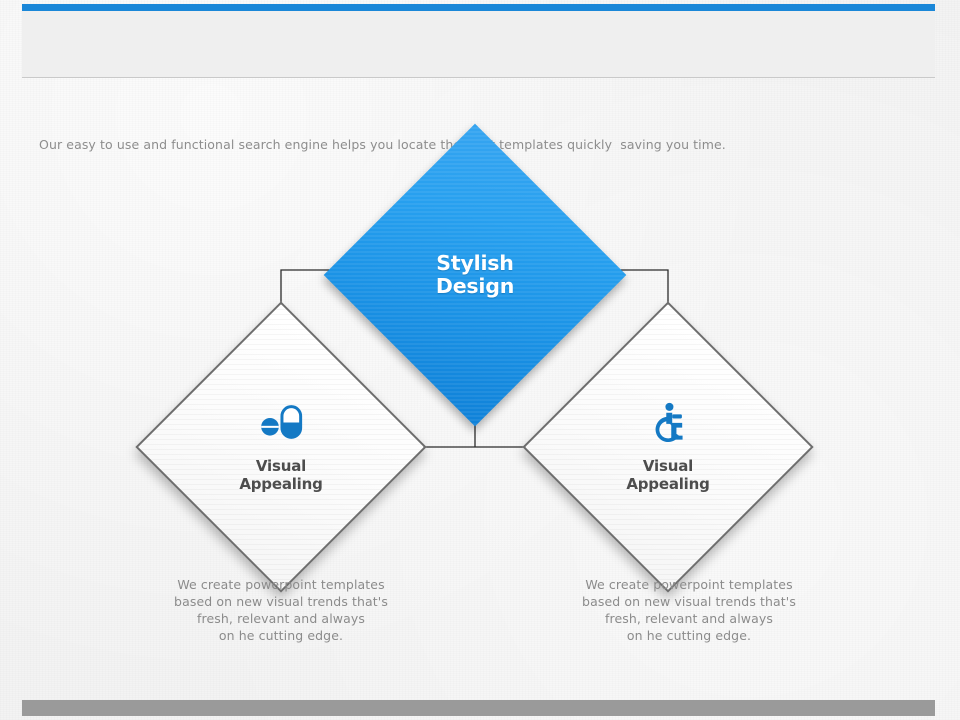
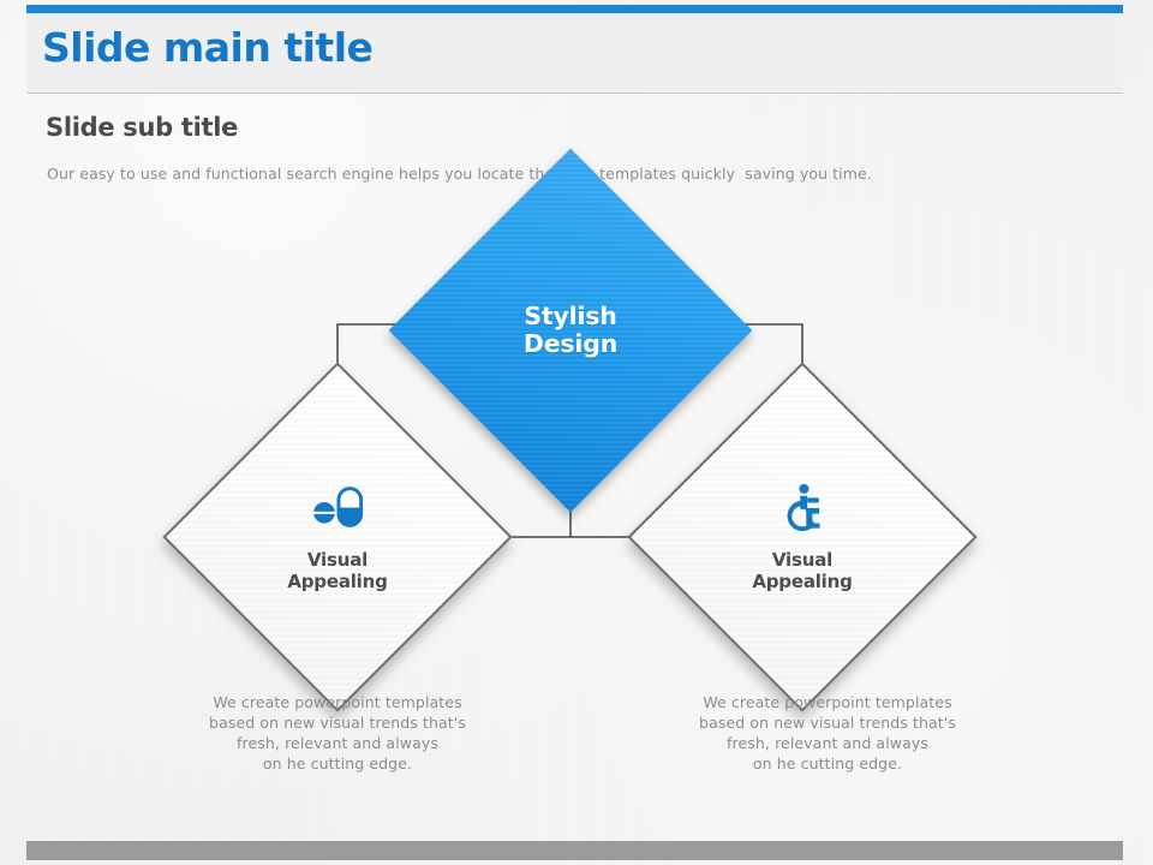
+ Slide main title
+ Slide sub title
  Our easy to use and functional search engine helps you locate th templates quickly saving you time.
  Stylish
  Design
  Visual
  Appealing
  Visual
  Appealing
  We create powerpoint templates
  based on new visual trends that's
  fresh, relevant and always
  on he cutting edge.
  We create powerpoint templates
  based on new visual trends that's
  fresh, relevant and always
  on he cutting edge.
